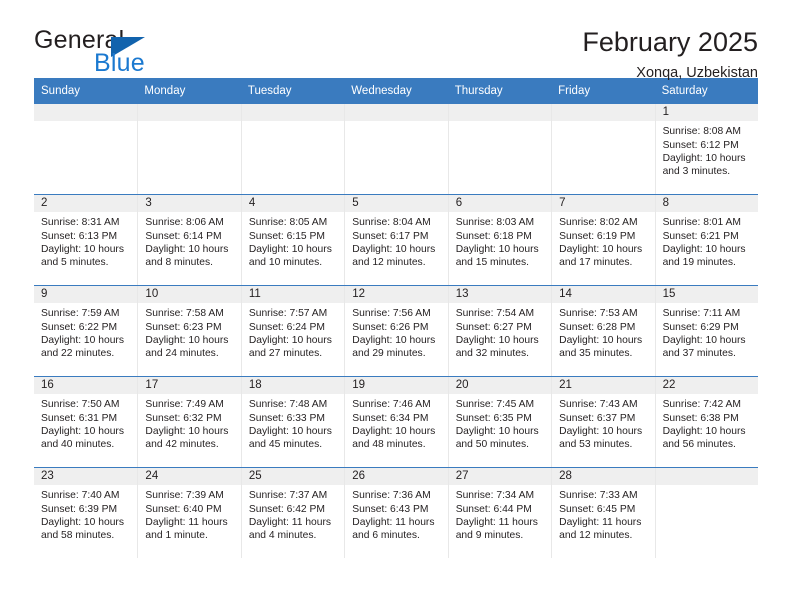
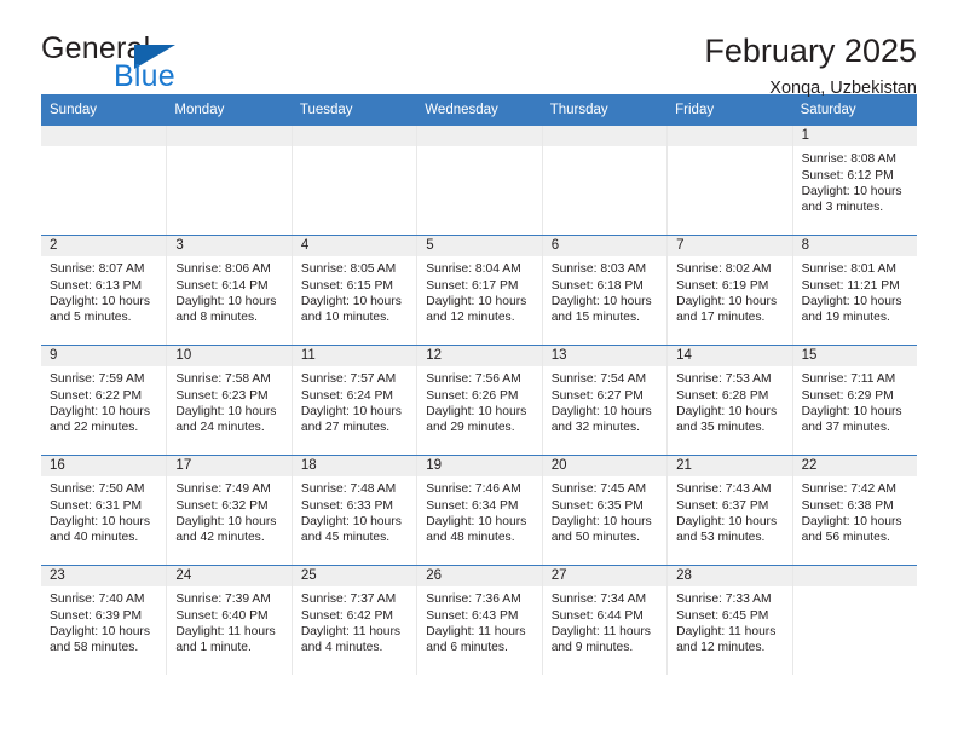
  General
  Blue
  February 2025
  Xonqa, Uzbekistan
  Sunday
  Monday
  Tuesday
  Wednesday
  Thursday
  Friday
  Saturday
  1
  Sunrise: 8:08 AM
  Sunset: 6:12 PM
  Daylight: 10 hours and 3 minutes.
  2
- Sunrise: 8:31 AM
+ Sunrise: 8:07 AM
  Sunset: 6:13 PM
  Daylight: 10 hours and 5 minutes.
  3
  Sunrise: 8:06 AM
  Sunset: 6:14 PM
  Daylight: 10 hours and 8 minutes.
  4
  Sunrise: 8:05 AM
  Sunset: 6:15 PM
  Daylight: 10 hours and 10 minutes.
  5
  Sunrise: 8:04 AM
  Sunset: 6:17 PM
  Daylight: 10 hours and 12 minutes.
  6
  Sunrise: 8:03 AM
  Sunset: 6:18 PM
  Daylight: 10 hours and 15 minutes.
  7
  Sunrise: 8:02 AM
  Sunset: 6:19 PM
  Daylight: 10 hours and 17 minutes.
  8
  Sunrise: 8:01 AM
- Sunset: 6:21 PM
+ Sunset: 11:21 PM
  Daylight: 10 hours and 19 minutes.
  9
  Sunrise: 7:59 AM
  Sunset: 6:22 PM
  Daylight: 10 hours and 22 minutes.
  10
  Sunrise: 7:58 AM
  Sunset: 6:23 PM
  Daylight: 10 hours and 24 minutes.
  11
  Sunrise: 7:57 AM
  Sunset: 6:24 PM
  Daylight: 10 hours and 27 minutes.
  12
  Sunrise: 7:56 AM
  Sunset: 6:26 PM
  Daylight: 10 hours and 29 minutes.
  13
  Sunrise: 7:54 AM
  Sunset: 6:27 PM
  Daylight: 10 hours and 32 minutes.
  14
  Sunrise: 7:53 AM
  Sunset: 6:28 PM
  Daylight: 10 hours and 35 minutes.
  15
  Sunrise: 7:11 AM
  Sunset: 6:29 PM
  Daylight: 10 hours and 37 minutes.
  16
  Sunrise: 7:50 AM
  Sunset: 6:31 PM
  Daylight: 10 hours and 40 minutes.
  17
  Sunrise: 7:49 AM
  Sunset: 6:32 PM
  Daylight: 10 hours and 42 minutes.
  18
  Sunrise: 7:48 AM
  Sunset: 6:33 PM
  Daylight: 10 hours and 45 minutes.
  19
  Sunrise: 7:46 AM
  Sunset: 6:34 PM
  Daylight: 10 hours and 48 minutes.
  20
  Sunrise: 7:45 AM
  Sunset: 6:35 PM
  Daylight: 10 hours and 50 minutes.
  21
  Sunrise: 7:43 AM
  Sunset: 6:37 PM
  Daylight: 10 hours and 53 minutes.
  22
  Sunrise: 7:42 AM
  Sunset: 6:38 PM
  Daylight: 10 hours and 56 minutes.
  23
  Sunrise: 7:40 AM
  Sunset: 6:39 PM
  Daylight: 10 hours and 58 minutes.
  24
  Sunrise: 7:39 AM
  Sunset: 6:40 PM
  Daylight: 11 hours and 1 minute.
  25
  Sunrise: 7:37 AM
  Sunset: 6:42 PM
  Daylight: 11 hours and 4 minutes.
  26
  Sunrise: 7:36 AM
  Sunset: 6:43 PM
  Daylight: 11 hours and 6 minutes.
  27
  Sunrise: 7:34 AM
  Sunset: 6:44 PM
  Daylight: 11 hours and 9 minutes.
  28
  Sunrise: 7:33 AM
  Sunset: 6:45 PM
  Daylight: 11 hours and 12 minutes.
